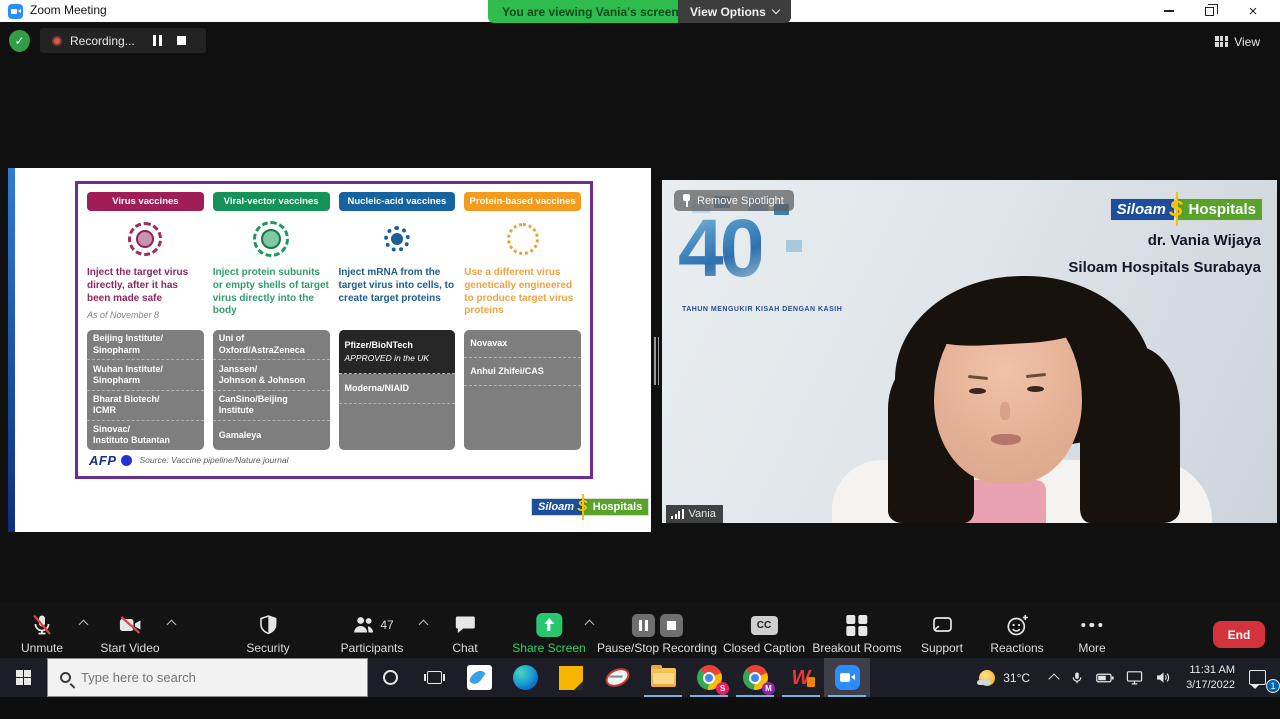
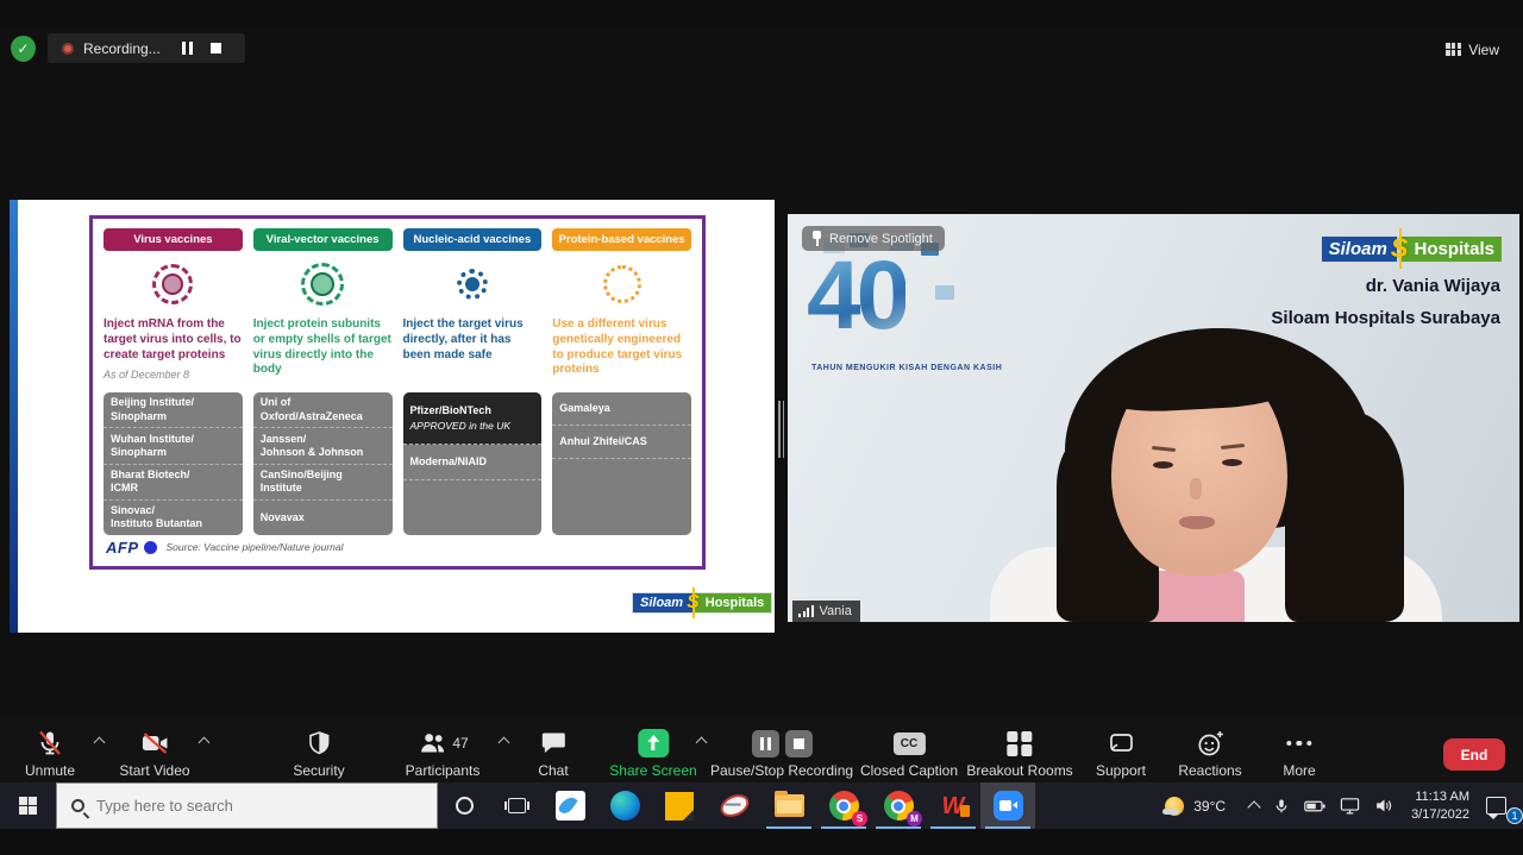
- Zoom Meeting
- You are viewing Vania's screen
- View Options
- ×
  ✓
  Recording...
  View
  Virus vaccines
- Inject the target virus directly, after it has been made safe
+ Inject mRNA from the target virus into cells, to create target proteins
- As of November 8
+ As of December 8
  Beijing Institute/
  Sinopharm
  Wuhan Institute/
  Sinopharm
  Bharat Biotech/
  ICMR
  Sinovac/
  Instituto Butantan
  Viral-vector vaccines
  Inject protein subunits or empty shells of target virus directly into the body
  Uni of Oxford/AstraZeneca
  Janssen/
  Johnson & Johnson
  CanSino/Beijing Institute
- Gamaleya
+ Novavax
  Nucleic-acid vaccines
- Inject mRNA from the target virus into cells, to create target proteins
+ Inject the target virus directly, after it has been made safe
  Pfizer/BioNTech
  APPROVED in the UK
  Moderna/NIAID
  Protein-based vaccines
  Use a different virus genetically engineered to produce target virus proteins
- Novavax
+ Gamaleya
  Anhui Zhifei/CAS
  AFP
  Source: Vaccine pipeline/Nature journal
  Siloam
  S
  Hospitals
  Remove Spotlight
  40
  Siloam
  S
  Hospitals
  dr. Vania Wijaya
  Siloam Hospitals Surabaya
  Vania
  Unmute
  Start Video
  Security
  47
  Participants
  Chat
  Share Screen
  Pause/Stop Recording
  CC
  Closed Caption
  Breakout Rooms
  Support
  Reactions
  More
  End
  Type here to search
  S
  M
  W
- 31°C
+ 39°C
- 11:31 AM
+ 11:13 AM
  3/17/2022
  1
